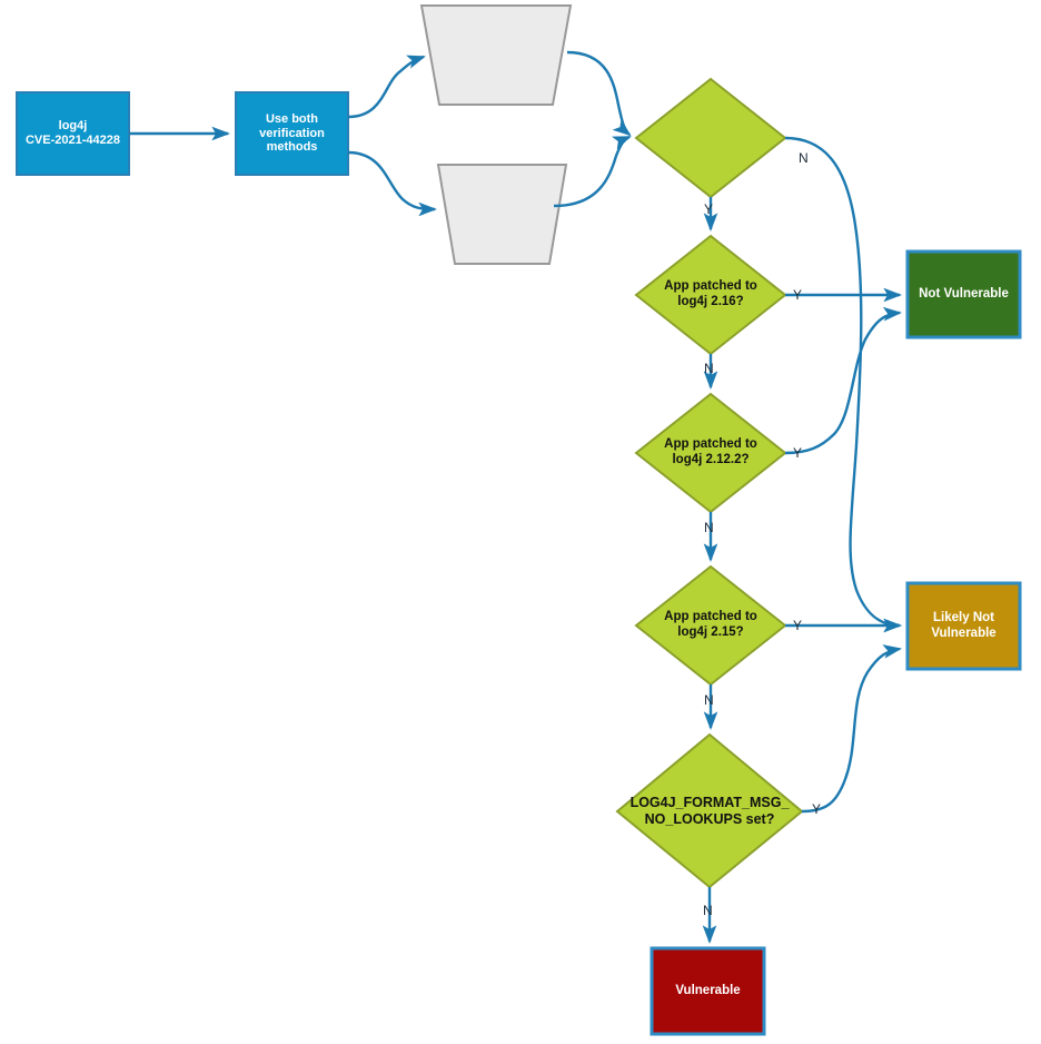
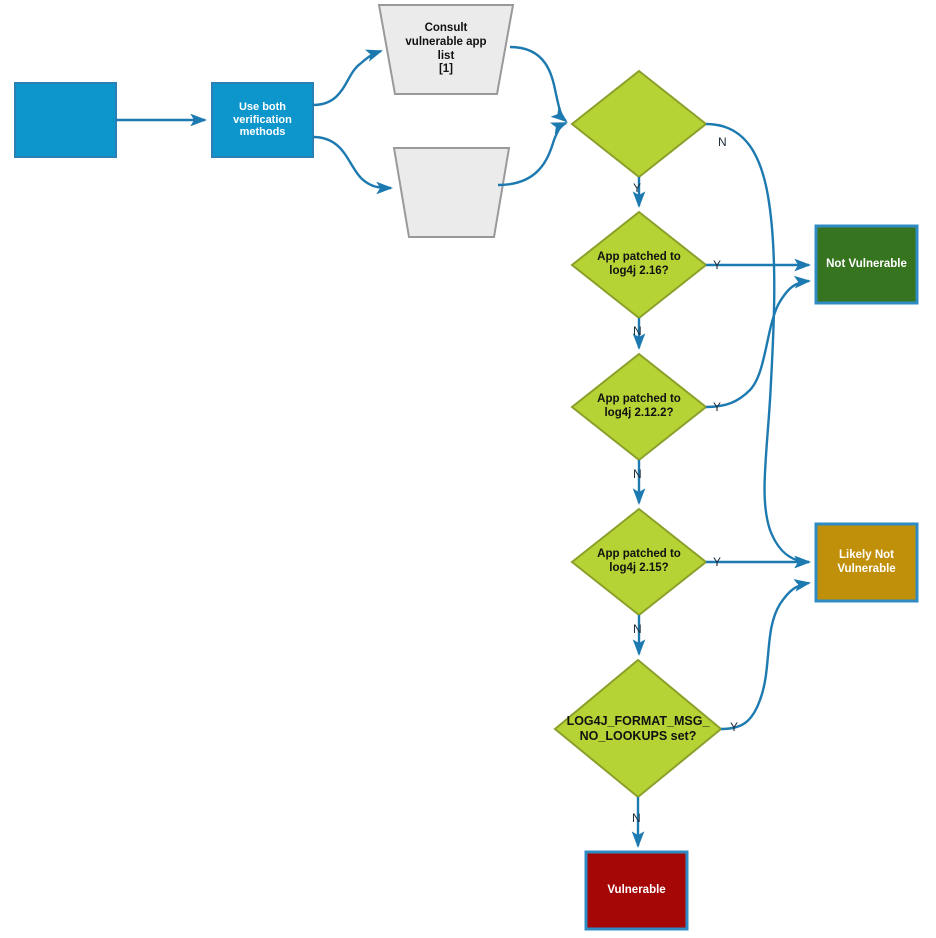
- log4j
- CVE-2021-44228
  Use both
  verification
  methods
+ Consult
+ vulnerable app
+ list
+ [1]
  App patched to
  log4j 2.16?
  App patched to
  log4j 2.12.2?
  App patched to
  log4j 2.15?
  LOG4J_FORMAT_MSG_
  NO_LOOKUPS set?
  Not Vulnerable
  Likely Not
  Vulnerable
  Vulnerable
  Y
  N
  Y
  N
  Y
  N
  Y
  N
  Y
  N
